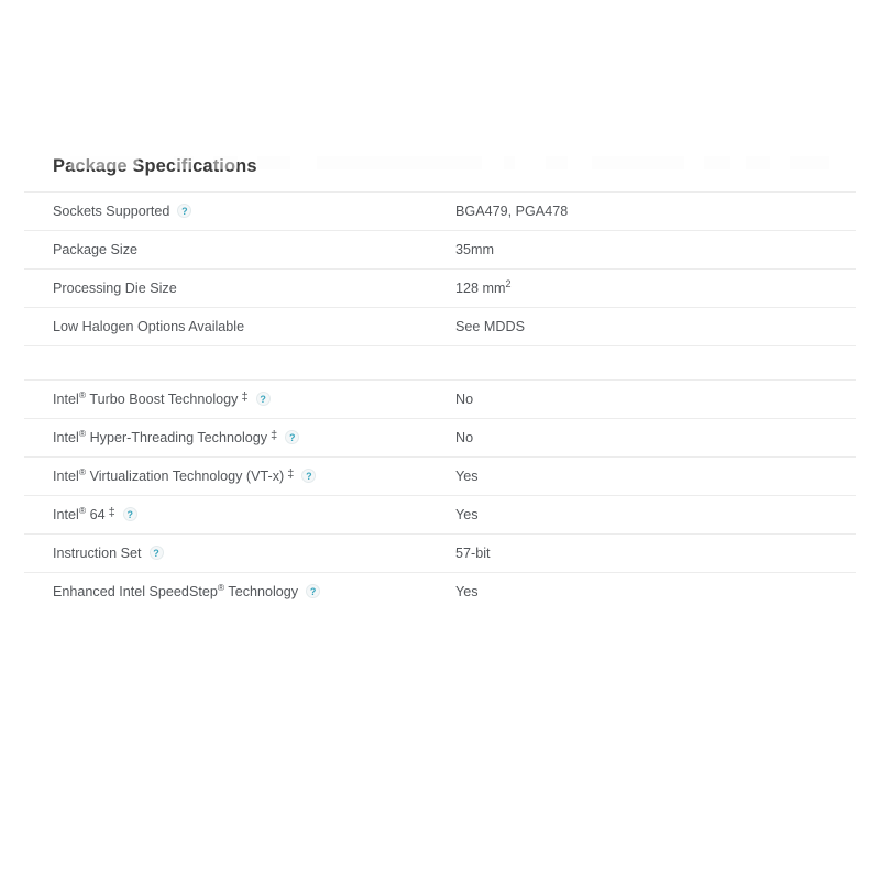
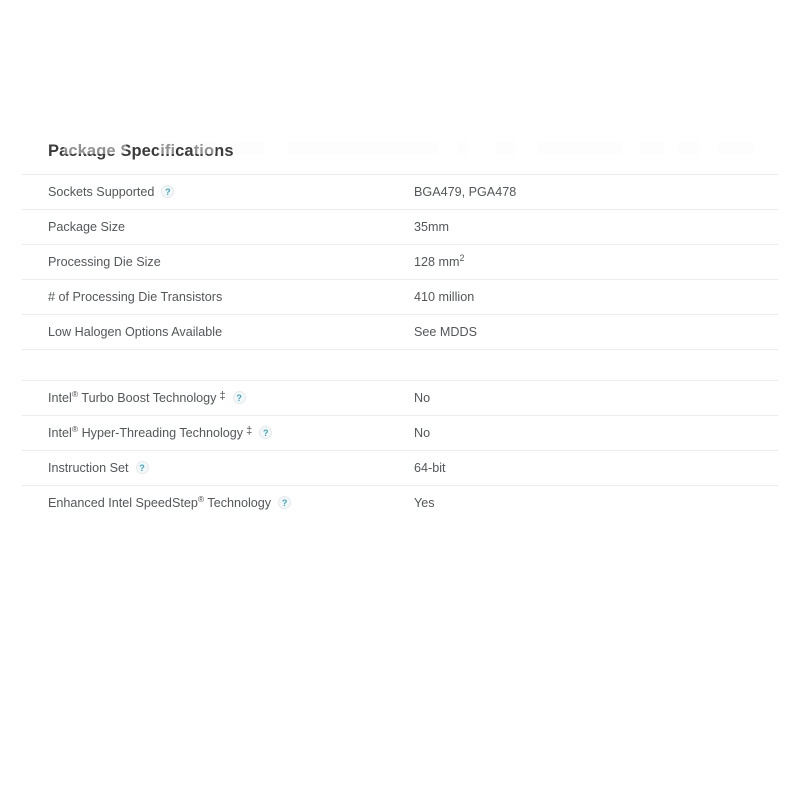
  Package Specifications
  Sockets Supported ?	BGA479, PGA478
  Package Size	35mm
  Processing Die Size	128 mm2
+ # of Processing Die Transistors	410 million
  Low Halogen Options Available	See MDDS
  Intel® Turbo Boost Technology ‡ ?	No
  Intel® Hyper-Threading Technology ‡ ?	No
- Intel® Virtualization Technology (VT-x) ‡ ?	Yes
- Intel® 64 ‡ ?	Yes
- Instruction Set ?	57-bit
+ Instruction Set ?	64-bit
  Enhanced Intel SpeedStep® Technology ?	Yes
